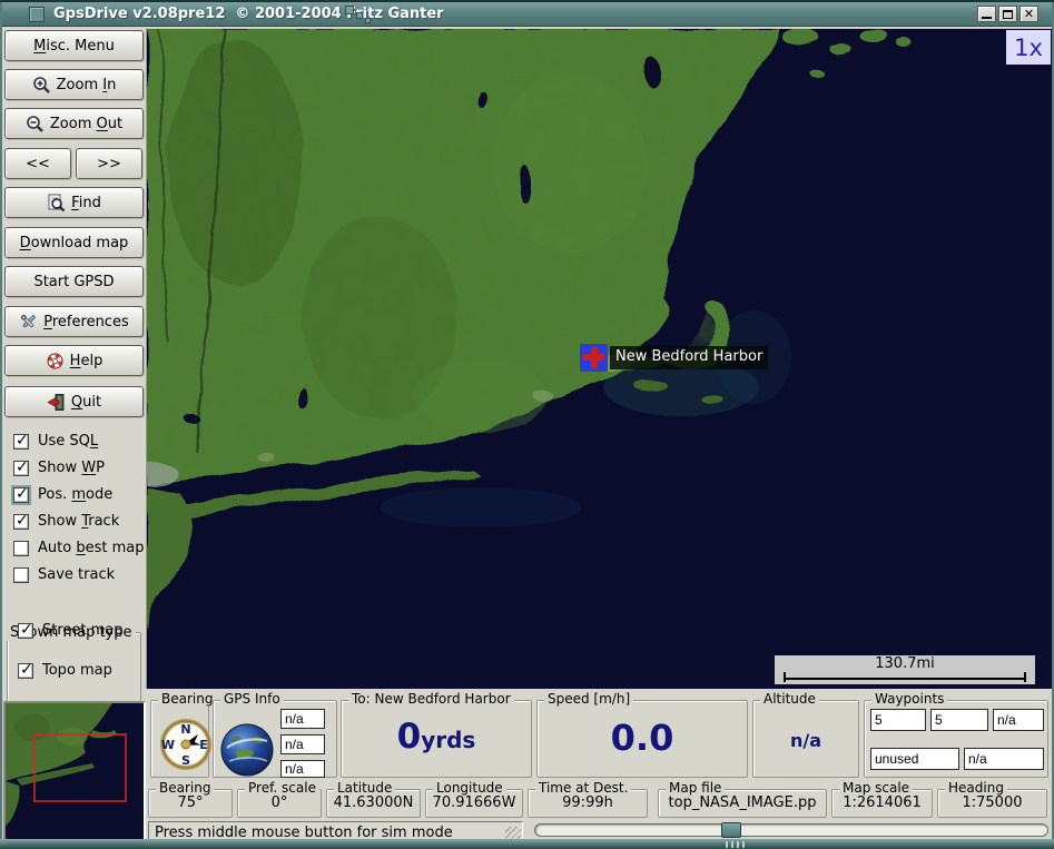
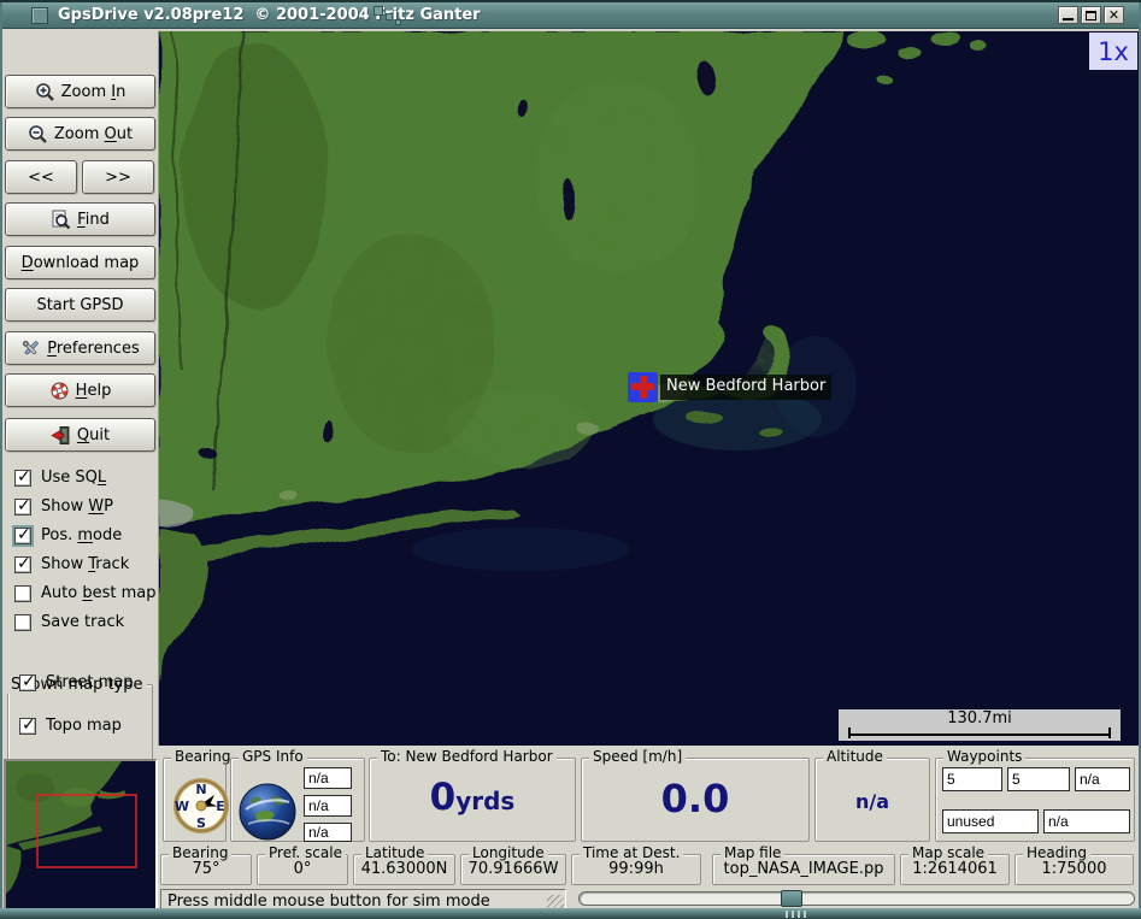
  GpsDrive v2.08pre12 © 2001-2004itz Ganter
  ✕
- Misc. Menu
  Zoom In
  Zoom Out
  <<
  >>
  Find
  Download map
  Start GPSD
  Preferences
  Help
  Quit
  ✓
  Use SQL
  ✓
  Show WP
  ✓
  Pos. mode
  ✓
  Show Track
  Auto best map
  Save track
  Swn map type
  ✓
  Street map
  ✓
  Topo map
  1x
  New Bedford Harbor
  130.7mi
  Bearing
  N
  W
  E
  S
  GPS Info
  n/a
  n/a
  n/a
  To: New Bedford Harbor
  0yrds
  Speed [m/h]
  0.0
  Altitude
  n/a
  Waypoints
  5
  5
  n/a
  unused
  n/a
  Bearing
  75°
  Pref. scale
  0°
  Latitude
  41.63000N
  Longitude
  70.91666W
  Time at Dest.
  99:99h
  Map file
  top_NASA_IMAGE.pp
  Map scale
  1:2614061
  Heading
  1:75000
  Press middle mouse button for sim mode
